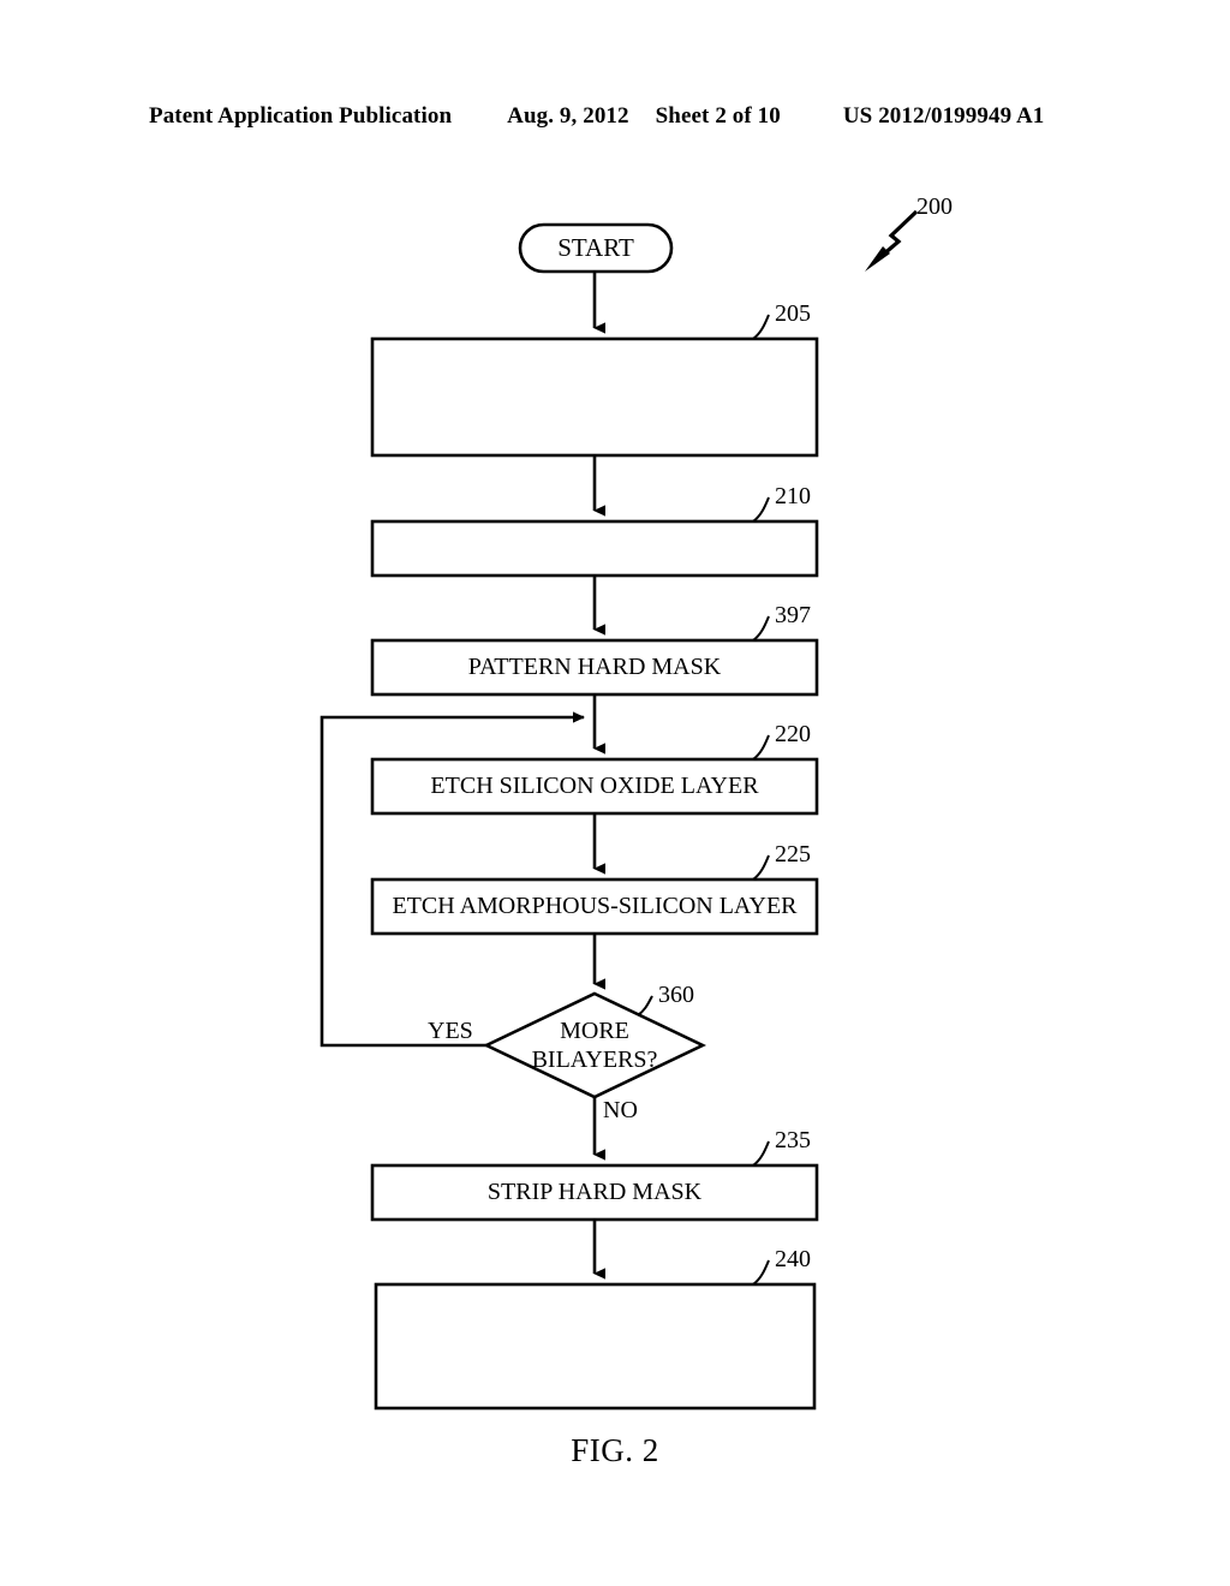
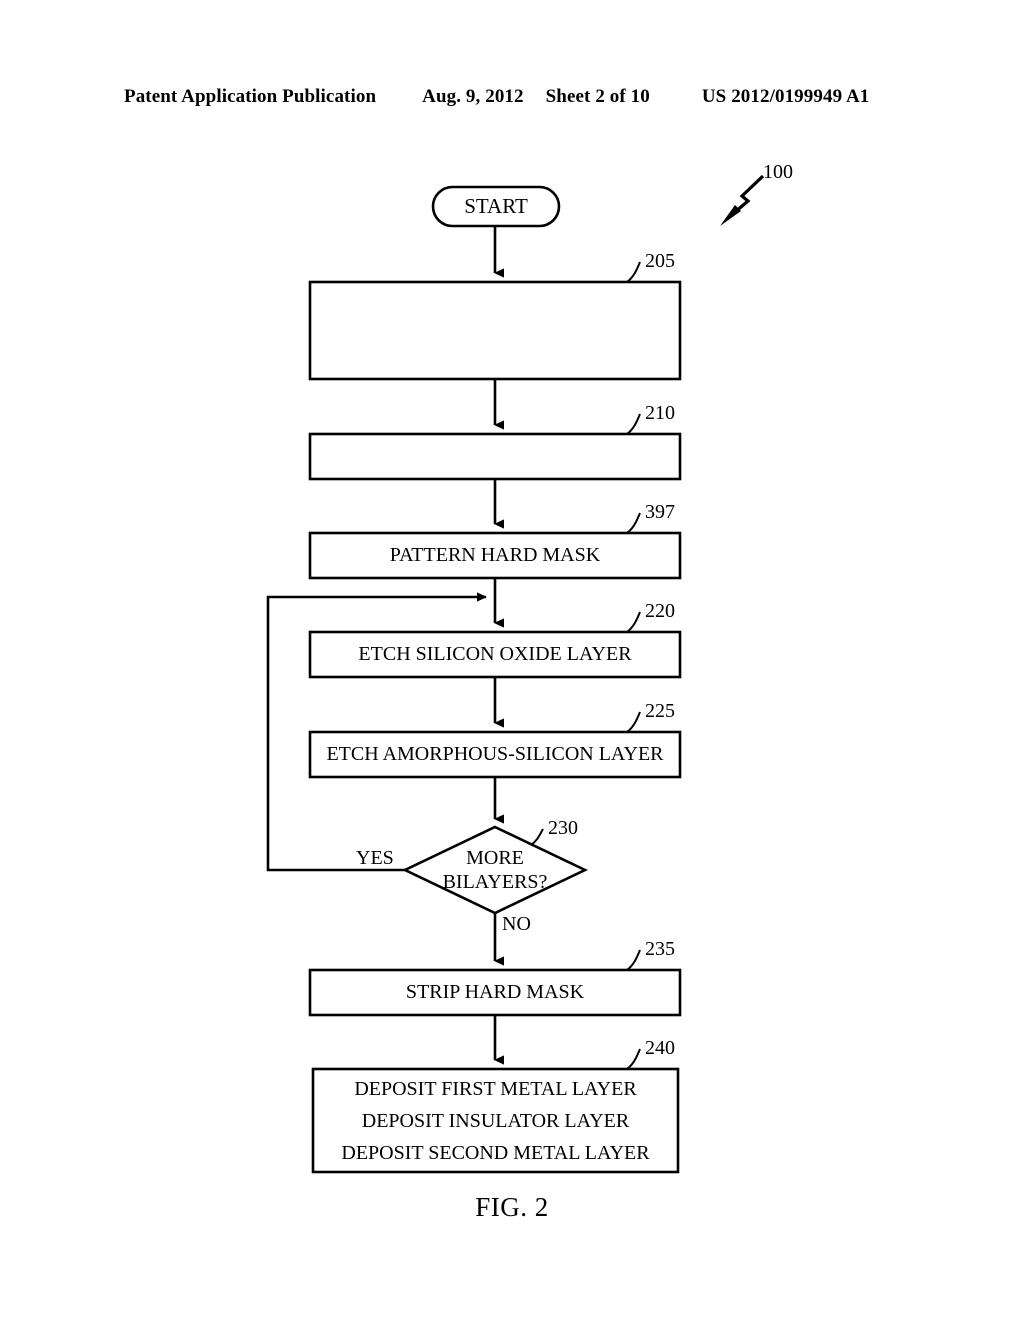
  Patent Application Publication
  Aug. 9, 2012
  Sheet 2 of 10
  US 2012/0199949 A1
  START
  PATTERN HARD MASK
  ETCH SILICON OXIDE LAYER
  ETCH AMORPHOUS-SILICON LAYER
  MORE
  BILAYERS?
  STRIP HARD MASK
+ DEPOSIT FIRST METAL LAYER
+ DEPOSIT INSULATOR LAYER
+ DEPOSIT SECOND METAL LAYER
  205
  210
  397
  220
  225
- 360
+ 230
  235
  240
- 200
+ 100
  YES
  NO
  FIG. 2
